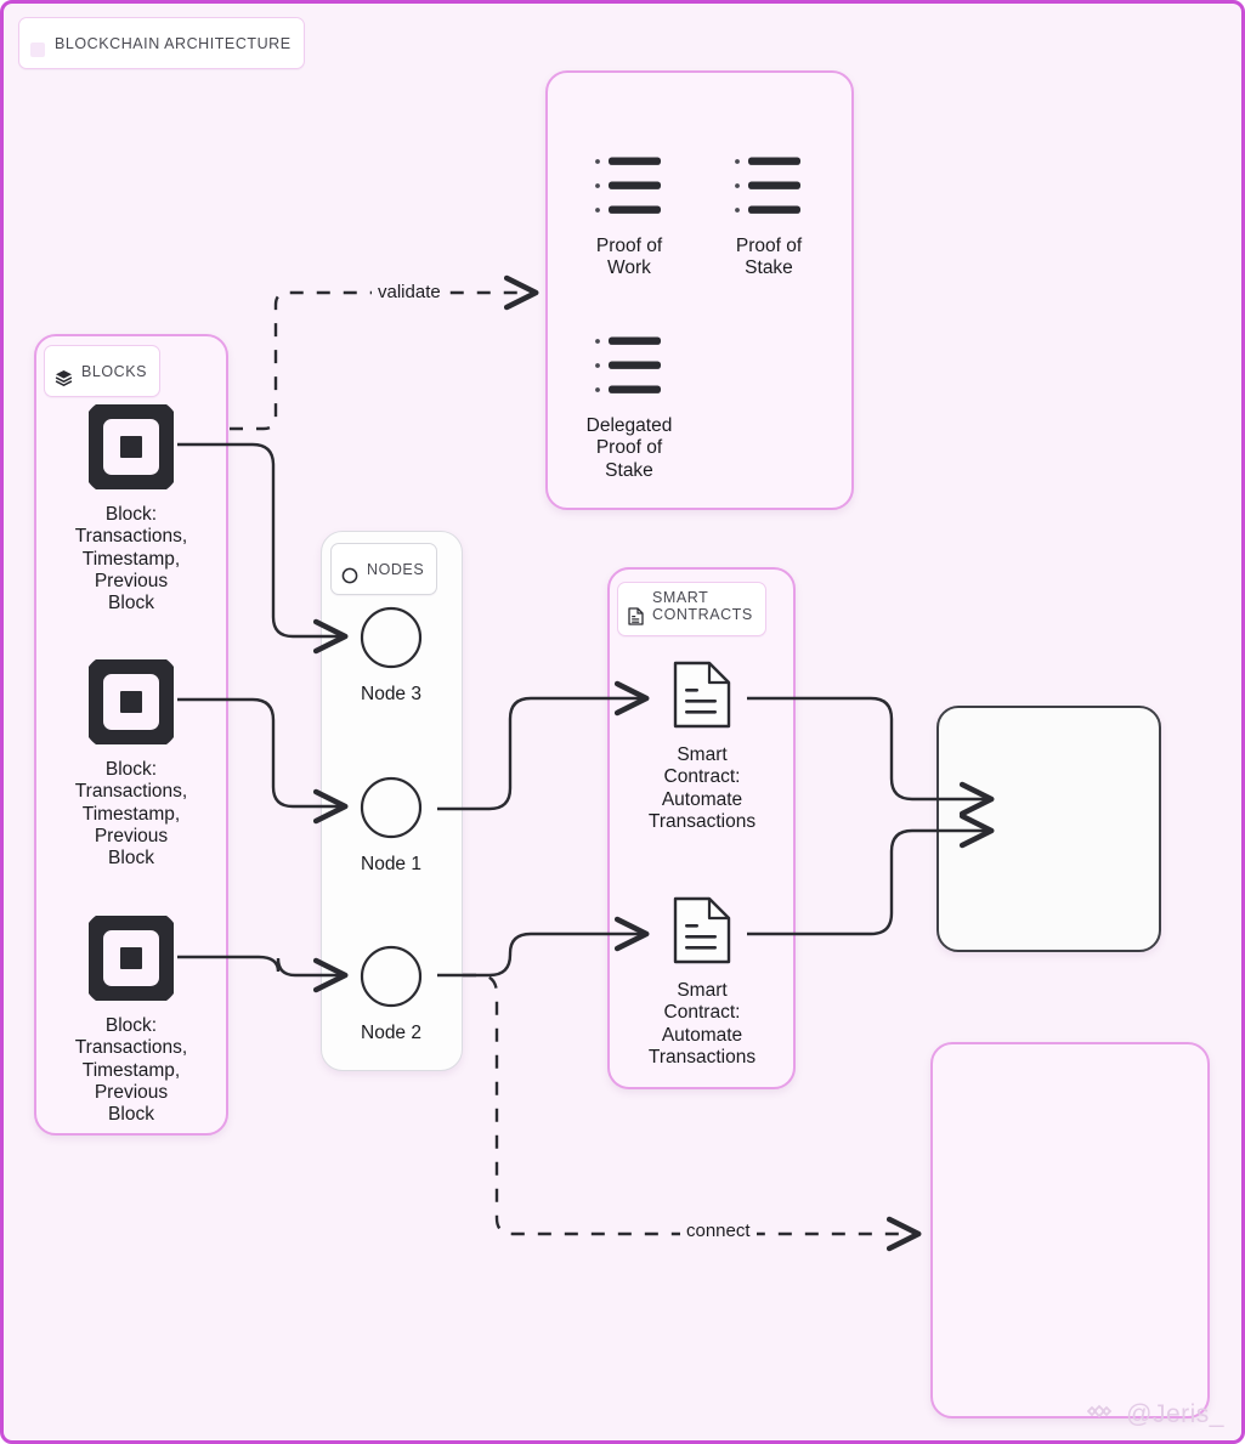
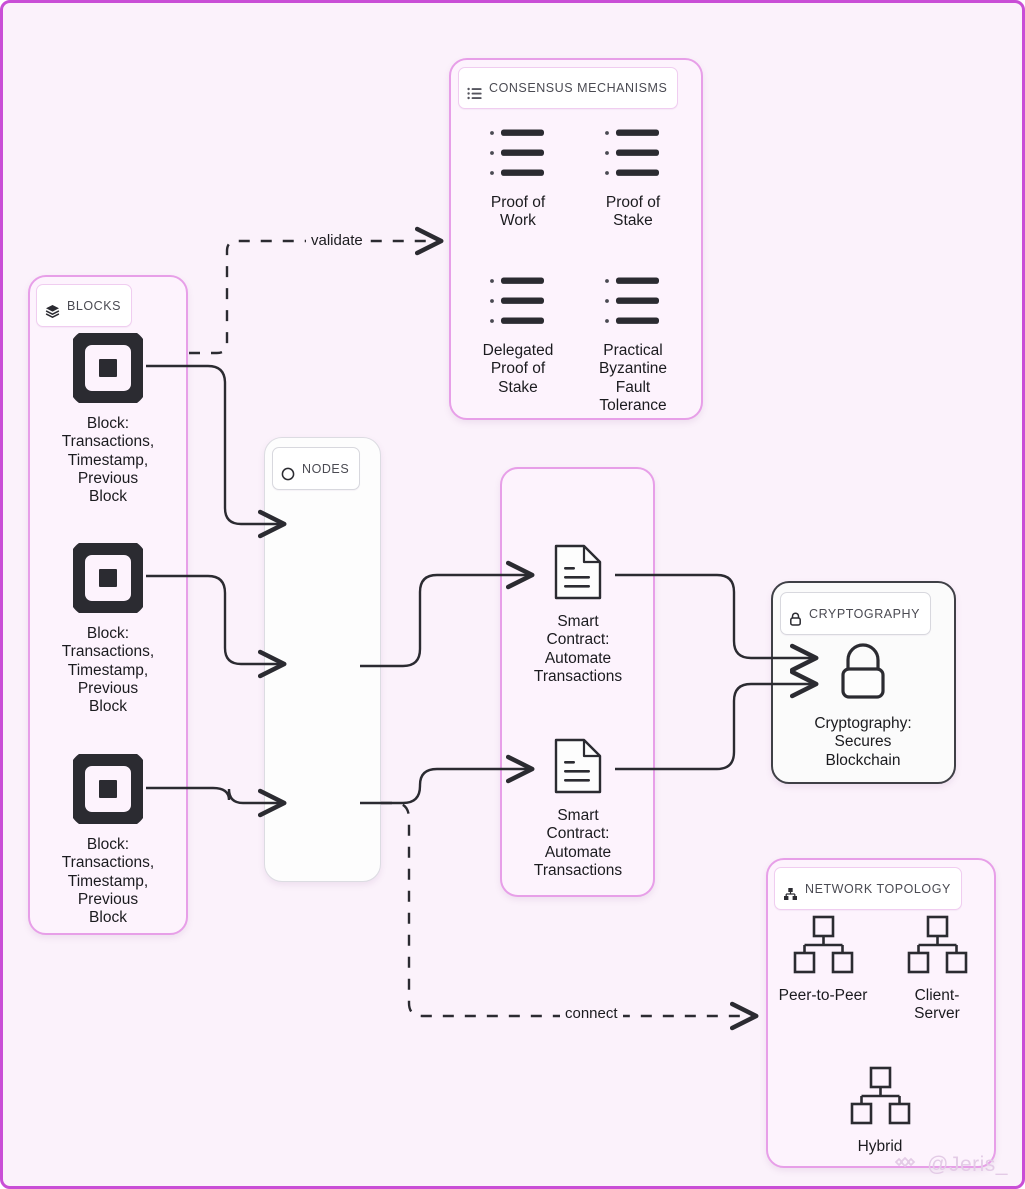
- BLOCKCHAIN ARCHITECTURE
  validate
  connect
+ CONSENSUS MECHANISMS
  Proof of
  Work
  Proof of
  Stake
  Delegated
  Proof of
  Stake
+ Practical
+ Byzantine
+ Fault
+ Tolerance
  BLOCKS
  Block:
  Transactions,
  Timestamp,
  Previous
  Block
  Block:
  Transactions,
  Timestamp,
  Previous
  Block
  Block:
  Transactions,
  Timestamp,
  Previous
  Block
  NODES
- Node 3
- Node 1
- Node 2
- SMART
- CONTRACTS
  Smart
  Contract:
  Automate
  Transactions
  Smart
  Contract:
  Automate
  Transactions
+ CRYPTOGRAPHY
+ Cryptography:
+ Secures
+ Blockchain
+ NETWORK TOPOLOGY
+ Peer-to-Peer
+ Client-
+ Server
+ Hybrid
  @Jeris_
